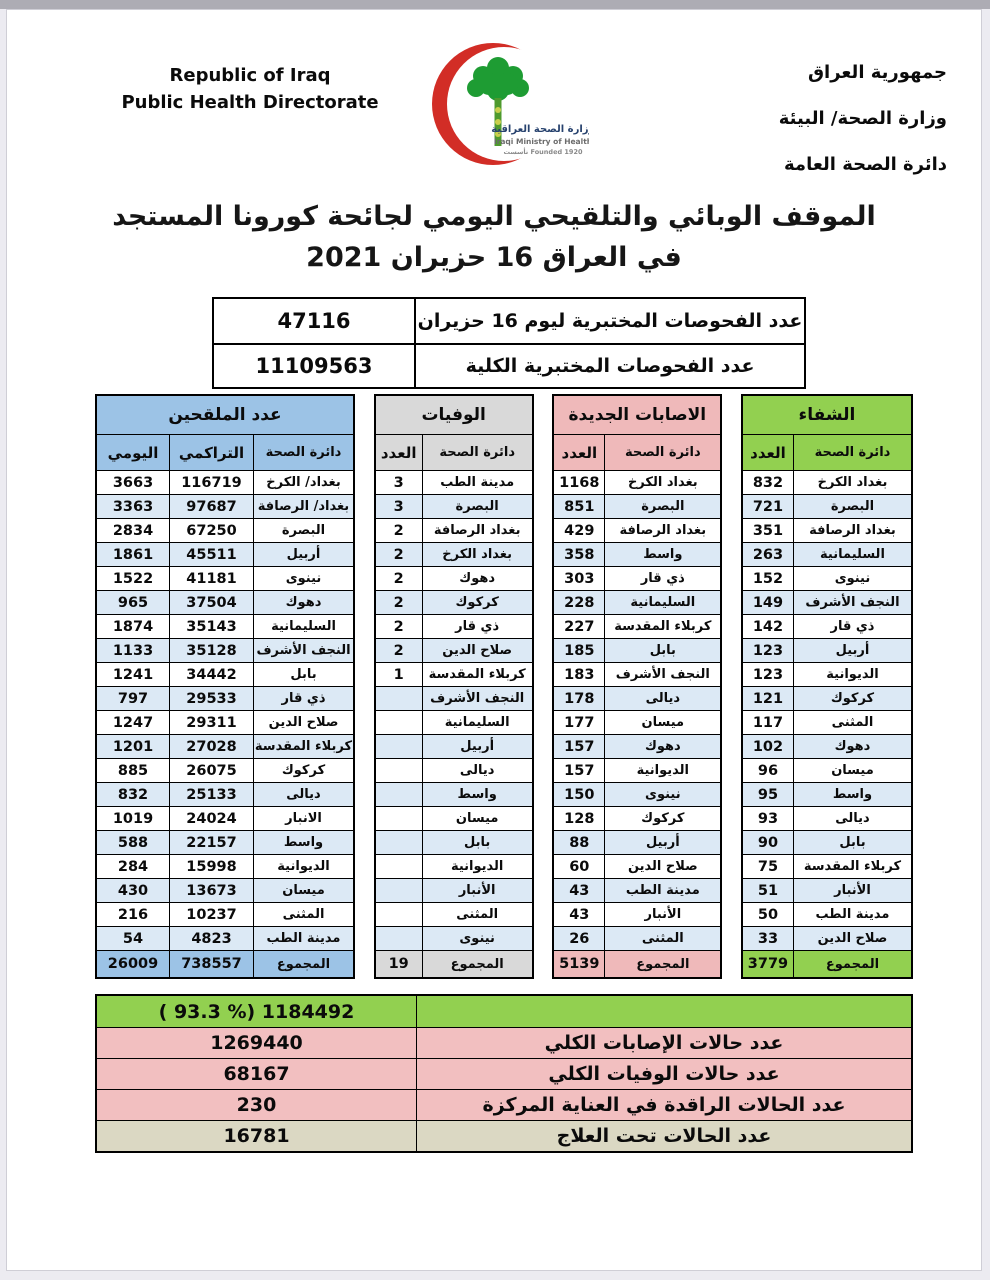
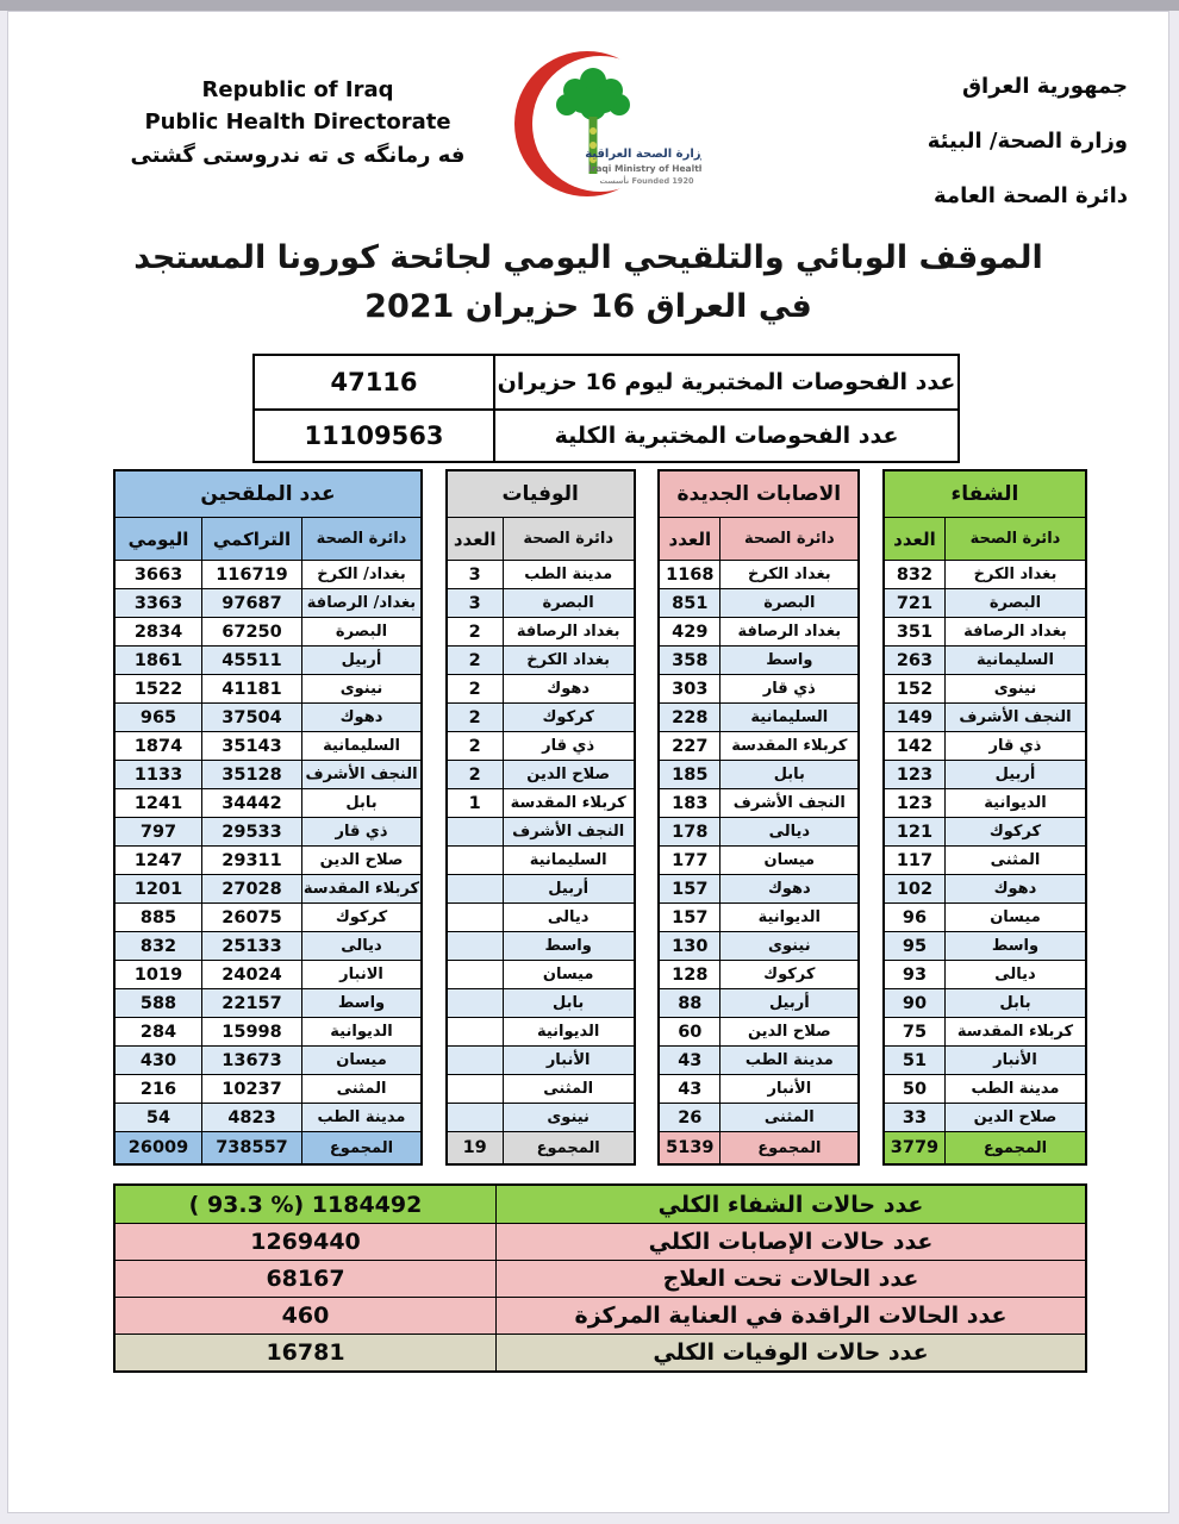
  Republic of Iraq
  Public Health Directorate
+ فه رمانگه ى ته ندروستى گشتى
  زارة الصحة العراقية
  Iraqi Ministry of Healt
  تأسست Founded 1920
  جمهورية العراق
  وزارة الصحة/ البيئة
  دائرة الصحة العامة
  الموقف الوبائي والتلقيحي اليومي لجائحة كورونا المستجد
  في العراق 16 حزيران 2021
  47116
  عدد الفحوصات المختبرية ليوم 16 حزيران
  11109563
  عدد الفحوصات المختبرية الكلية
  عدد الملقحين
  اليومي
  التراكمي
  دائرة الصحة
  3663
  116719
  بغداد/ الكرخ
  3363
  97687
  بغداد/ الرصافة
  2834
  67250
  البصرة
  1861
  45511
  أربيل
  1522
  41181
  نينوى
  965
  37504
  دهوك
  1874
  35143
  السليمانية
  1133
  35128
  النجف الأشرف
  1241
  34442
  بابل
  797
  29533
  ذي قار
  1247
  29311
  صلاح الدين
  1201
  27028
  كربلاء المقدسة
  885
  26075
  كركوك
  832
  25133
  ديالى
  1019
  24024
  الانبار
  588
  22157
  واسط
  284
  15998
  الديوانية
  430
  13673
  ميسان
  216
  10237
  المثنى
  54
  4823
  مدينة الطب
  26009
  738557
  المجموع
  الوفيات
  العدد
  دائرة الصحة
  3
  مدينة الطب
  3
  البصرة
  2
  بغداد الرصافة
  2
  بغداد الكرخ
  2
  دهوك
  2
  كركوك
  2
  ذي قار
  2
  صلاح الدين
  1
  كربلاء المقدسة
  النجف الأشرف
  السليمانية
  أربيل
  ديالى
  واسط
  ميسان
  بابل
  الديوانية
  الأنبار
  المثنى
  نينوى
  19
  المجموع
  الاصابات الجديدة
  العدد
  دائرة الصحة
  1168
  بغداد الكرخ
  851
  البصرة
  429
  بغداد الرصافة
  358
  واسط
  303
  ذي قار
  228
  السليمانية
  227
  كربلاء المقدسة
  185
  بابل
  183
  النجف الأشرف
  178
  ديالى
  177
  ميسان
  157
  دهوك
  157
  الديوانية
- 150
+ 130
  نينوى
  128
  كركوك
  88
  أربيل
  60
  صلاح الدين
  43
  مدينة الطب
  43
  الأنبار
  26
  المثنى
  5139
  المجموع
  الشفاء
  العدد
  دائرة الصحة
  832
  بغداد الكرخ
  721
  البصرة
  351
  بغداد الرصافة
  263
  السليمانية
  152
  نينوى
  149
  النجف الأشرف
  142
  ذي قار
  123
  أربيل
  123
  الديوانية
  121
  كركوك
  117
  المثنى
  102
  دهوك
  96
  ميسان
  95
  واسط
  93
  ديالى
  90
  بابل
  75
  كربلاء المقدسة
  51
  الأنبار
  50
  مدينة الطب
  33
  صلاح الدين
  3779
  المجموع
  ( 93.3 %) 1184492
+ عدد حالات الشفاء الكلي
  1269440
  عدد حالات الإصابات الكلي
  68167
- عدد حالات الوفيات الكلي
+ عدد الحالات تحت العلاج
- 230
+ 460
  عدد الحالات الراقدة في العناية المركزة
  16781
- عدد الحالات تحت العلاج
+ عدد حالات الوفيات الكلي
